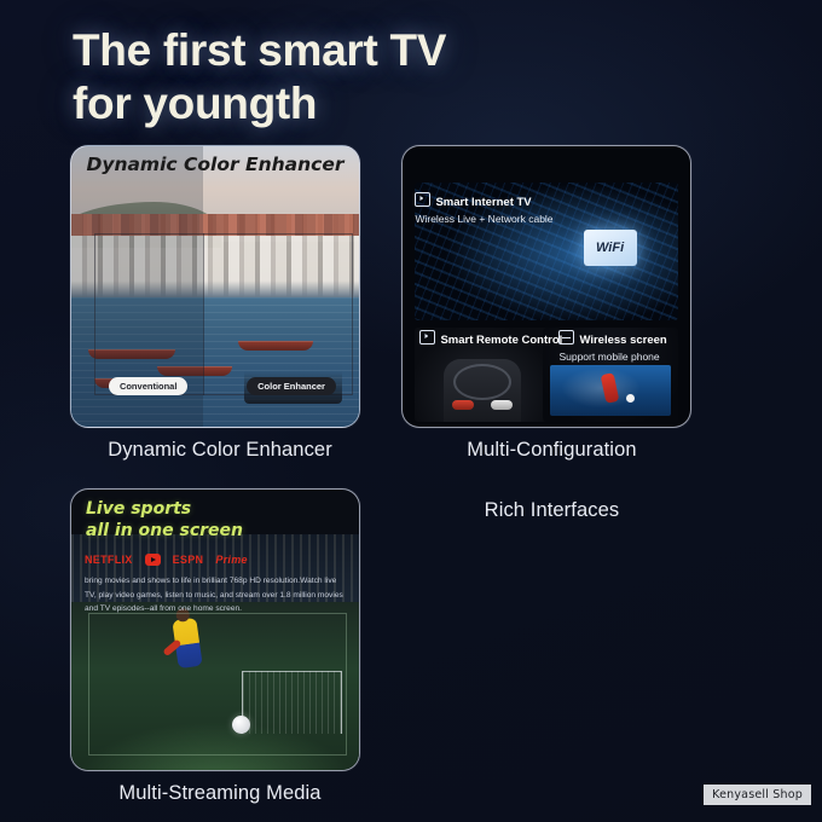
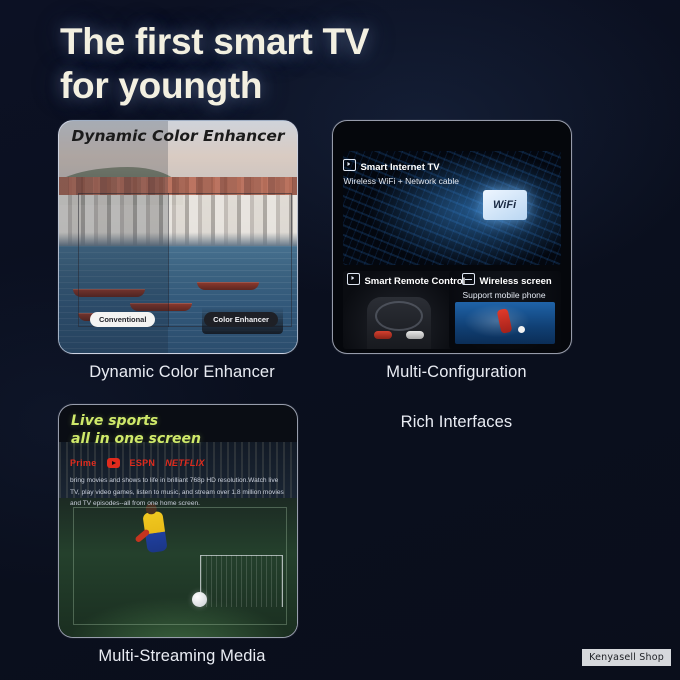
  The first smart TV
  for youngth
  Dynamic Color Enhancer
  Conventional
  Color Enhancer
  Dynamic Color Enhancer
  WiFi
  Smart Internet TV
- Wireless Live + Network cable
+ Wireless WiFi + Network cable
  Smart Remote Contro
  Wireless screen
  Support mobile phone
  Multi-Configuration
  Live sports
  all in one screen
- NETFLIX
+ Prime
  ESPN
- Prime
+ NETFLIX
  Multi-Streaming Media
  Rich Interfaces
  Kenyasell Shop
